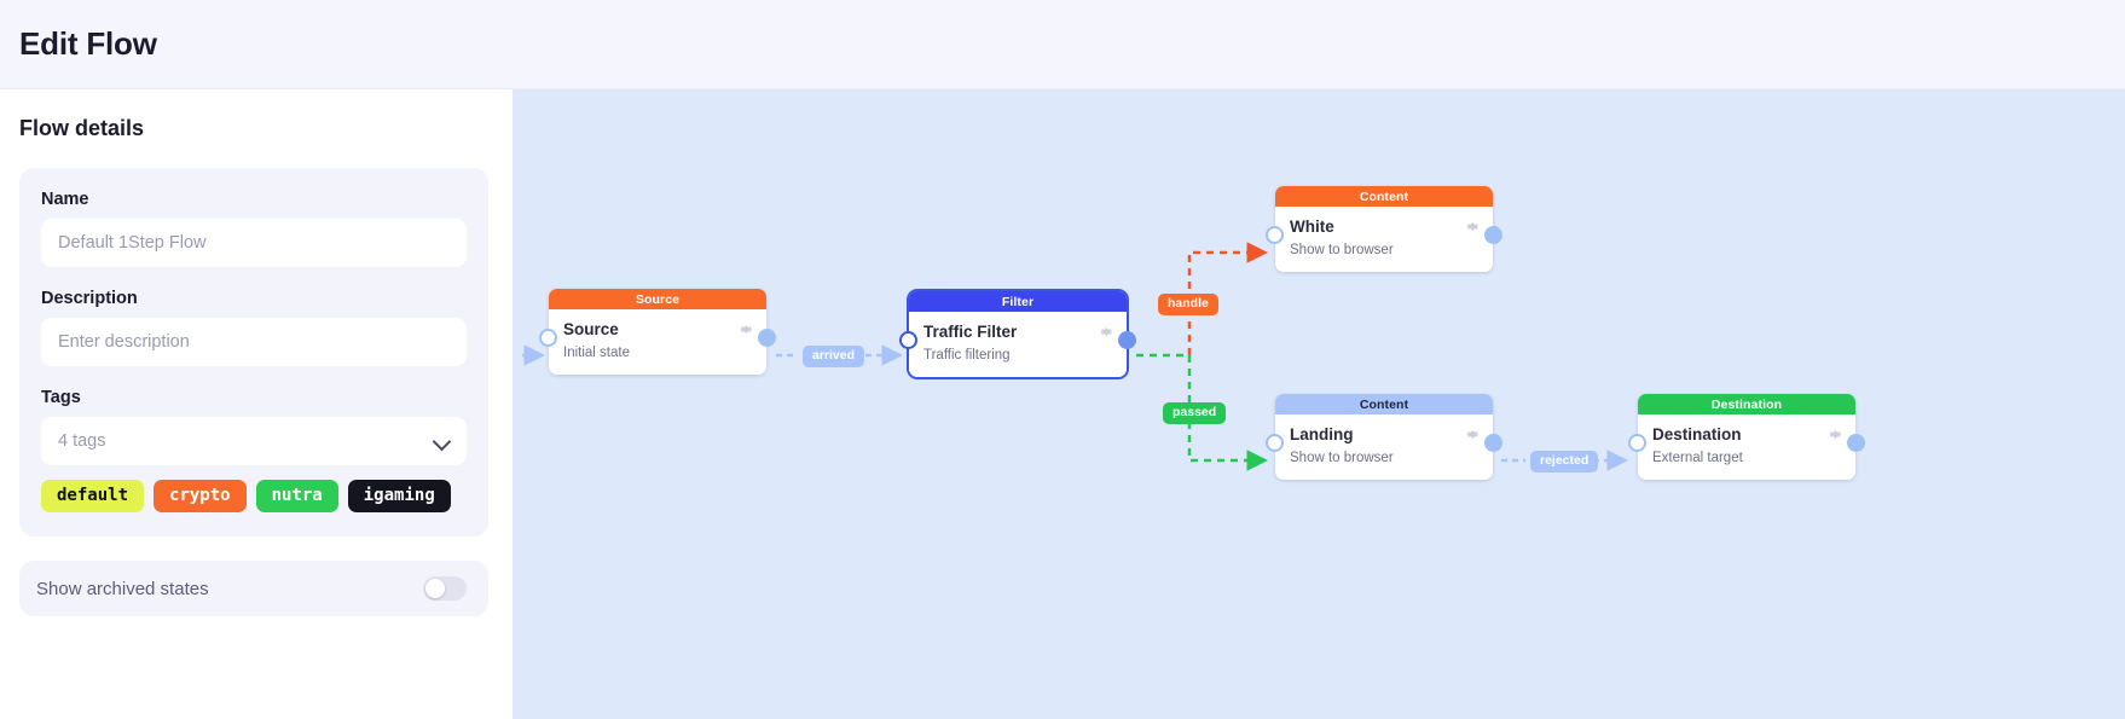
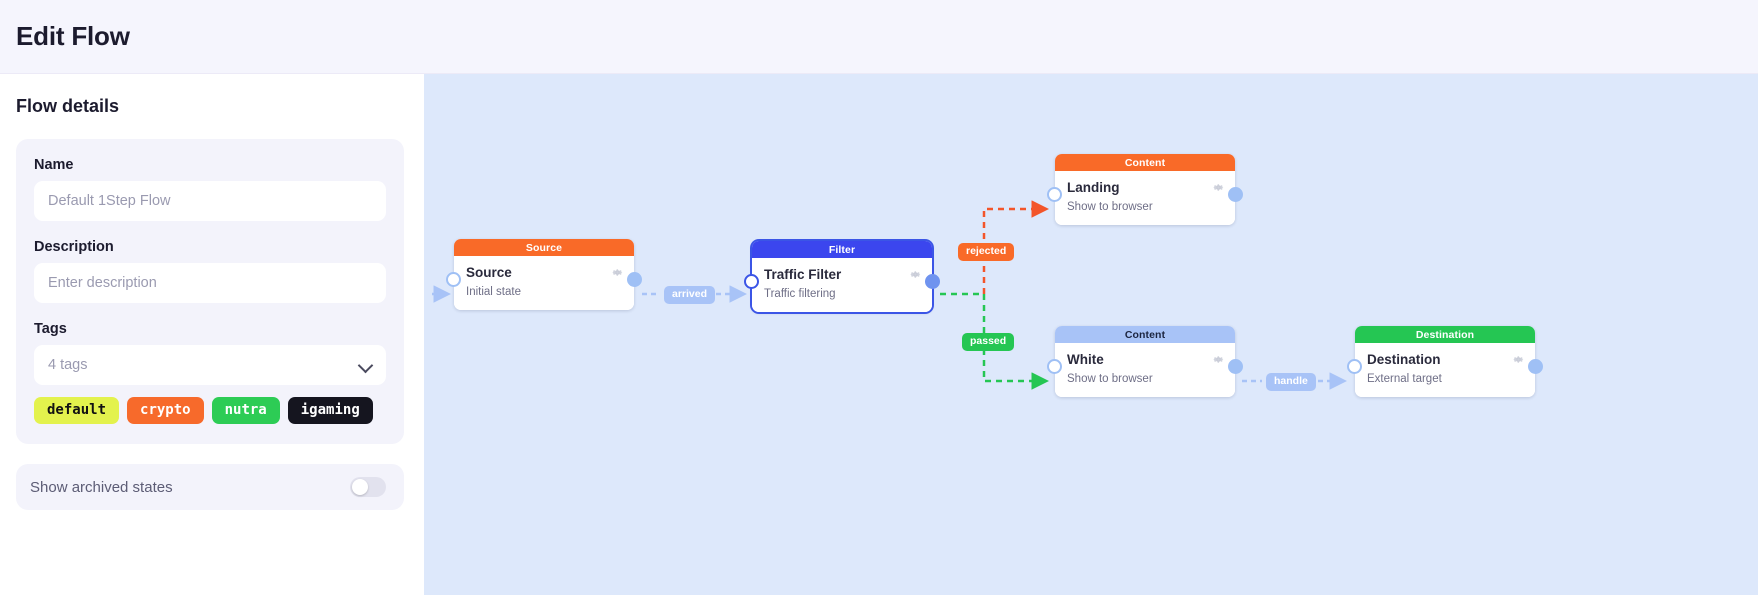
  Edit Flow
  Flow details
  Name
  Default 1Step Flow
  Description
  Enter description
  Tags
  4 tags
  default
  crypto
  nutra
  igaming
  Show archived states
  Source
  Source
  Initial state
  Filter
  Traffic Filter
  Traffic filtering
  Content
- White
+ Landing
  Show to browser
  Content
- Landing
+ White
  Show to browser
  Destination
  Destination
  External target
  arrived
- handle
+ rejected
  passed
- rejected
+ handle
